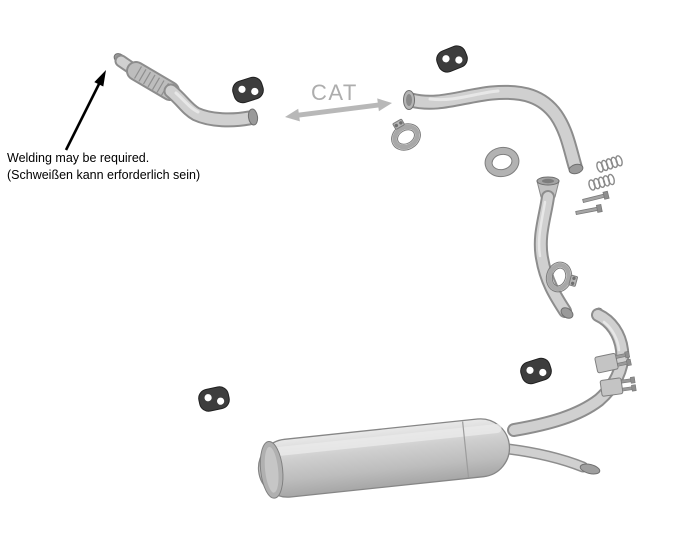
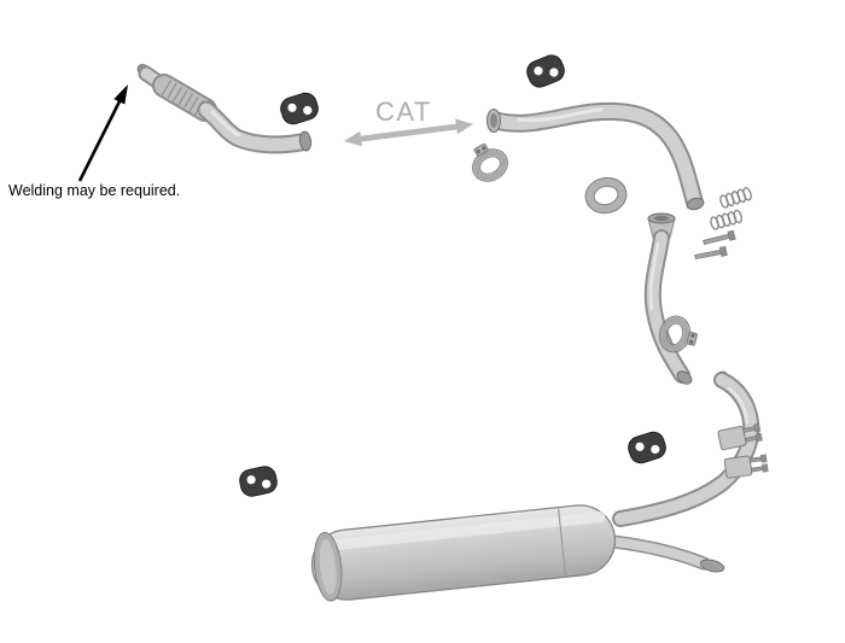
  Welding may be required.
- (Schweißen kann erforderlich sein)
  CAT
